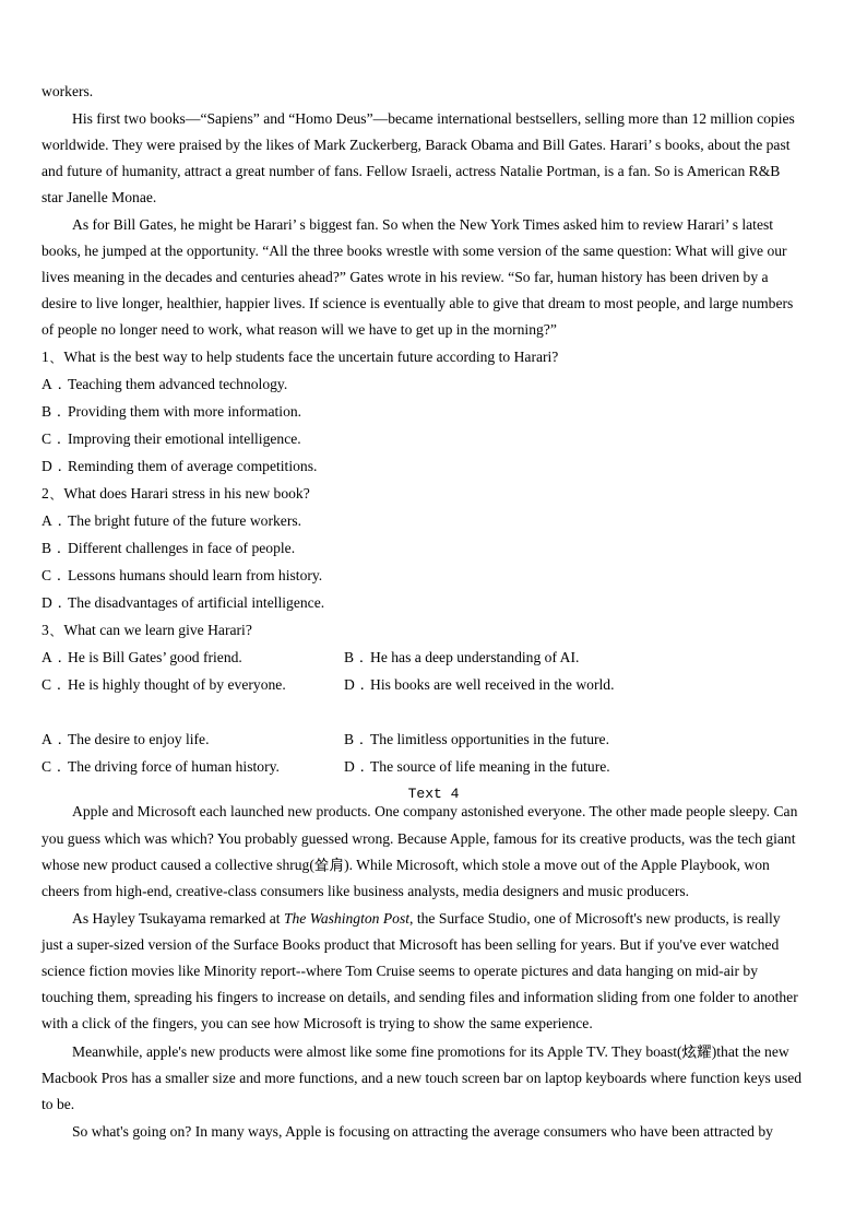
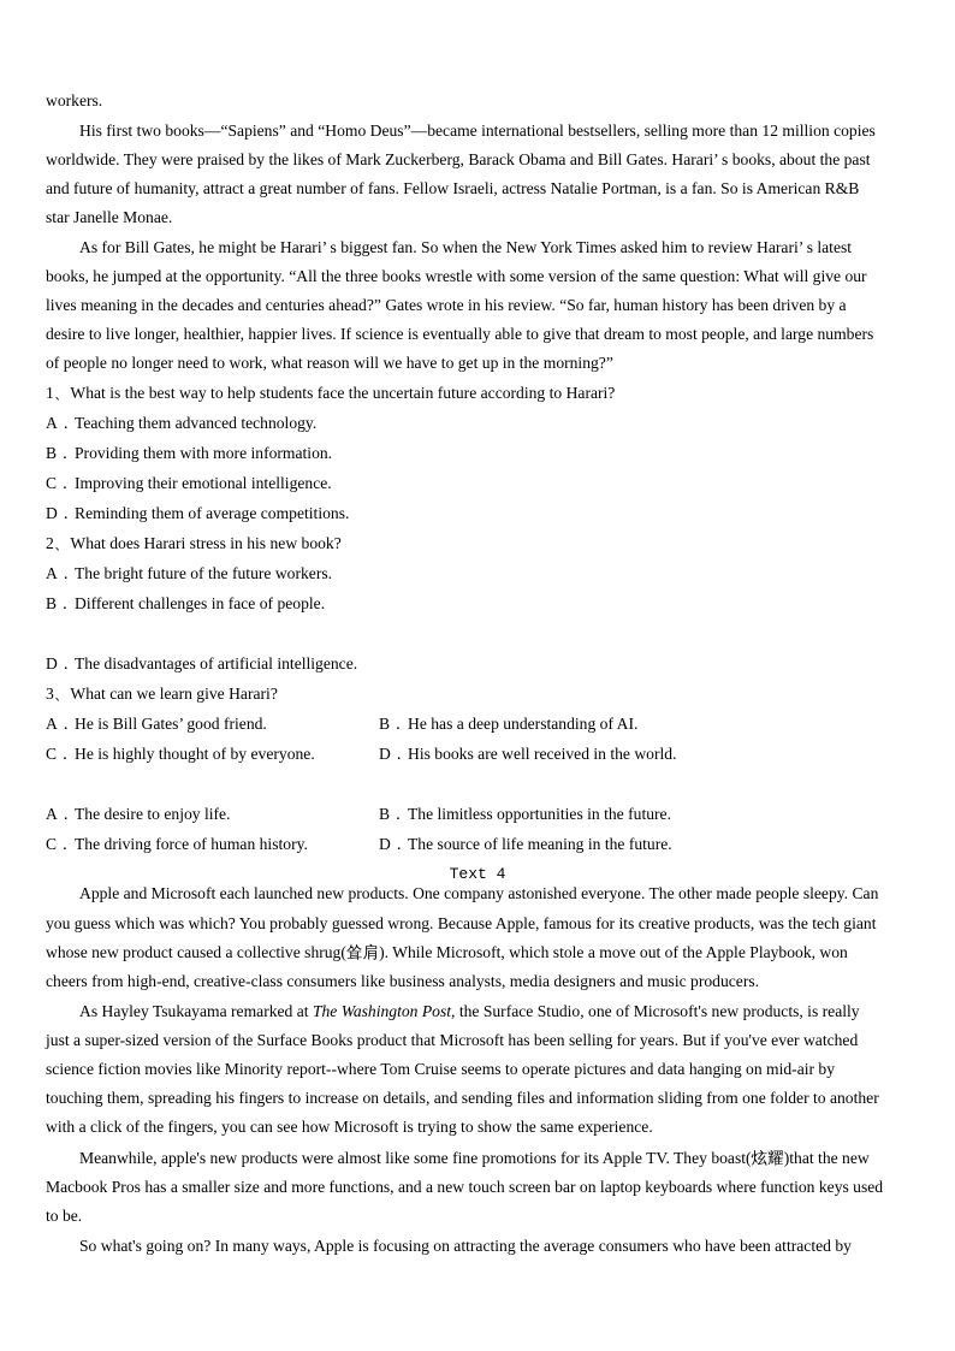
  workers.
  His first two books—“Sapiens” and “Homo Deus”—became international bestsellers, selling more than 12 million copies
  worldwide. They were praised by the likes of Mark Zuckerberg, Barack Obama and Bill Gates. Harari’ s books, about the past
  and future of humanity, attract a great number of fans. Fellow Israeli, actress Natalie Portman, is a fan. So is American R&B
  star Janelle Monae.
  As for Bill Gates, he might be Harari’ s biggest fan. So when the New York Times asked him to review Harari’ s latest
  books, he jumped at the opportunity. “All the three books wrestle with some version of the same question: What will give our
  lives meaning in the decades and centuries ahead?” Gates wrote in his review. “So far, human history has been driven by a
  desire to live longer, healthier, happier lives. If science is eventually able to give that dream to most people, and large numbers
  of people no longer need to work, what reason will we have to get up in the morning?”
  1、What is the best way to help students face the uncertain future according to Harari?
  A．Teaching them advanced technology.
  B．Providing them with more information.
  C．Improving their emotional intelligence.
  D．Reminding them of average competitions.
  2、What does Harari stress in his new book?
  A．The bright future of the future workers.
  B．Different challenges in face of people.
- C．Lessons humans should learn from history.
  D．The disadvantages of artificial intelligence.
  3、What can we learn give Harari?
  A．He is Bill Gates’ good friend.
  B．He has a deep understanding of AI.
  C．He is highly thought of by everyone.
  D．His books are well received in the world.
  A．The desire to enjoy life.
  B．The limitless opportunities in the future.
  C．The driving force of human history.
  D．The source of life meaning in the future.
  Text 4
  Apple and Microsoft each launched new products. One company astonished everyone. The other made people sleepy. Can
  you guess which was which? You probably guessed wrong. Because Apple, famous for its creative products, was the tech giant
  whose new product caused a collective shrug(耸肩). While Microsoft, which stole a move out of the Apple Playbook, won
  cheers from high-end, creative-class consumers like business analysts, media designers and music producers.
  As Hayley Tsukayama remarked at The Washington Post, the Surface Studio, one of Microsoft's new products, is really
  just a super-sized version of the Surface Books product that Microsoft has been selling for years. But if you've ever watched
  science fiction movies like Minority report--where Tom Cruise seems to operate pictures and data hanging on mid-air by
  touching them, spreading his fingers to increase on details, and sending files and information sliding from one folder to another
  with a click of the fingers, you can see how Microsoft is trying to show the same experience.
  Meanwhile, apple's new products were almost like some fine promotions for its Apple TV. They boast(炫耀)that the new
  Macbook Pros has a smaller size and more functions, and a new touch screen bar on laptop keyboards where function keys used
  to be.
  So what's going on? In many ways, Apple is focusing on attracting the average consumers who have been attracted by
